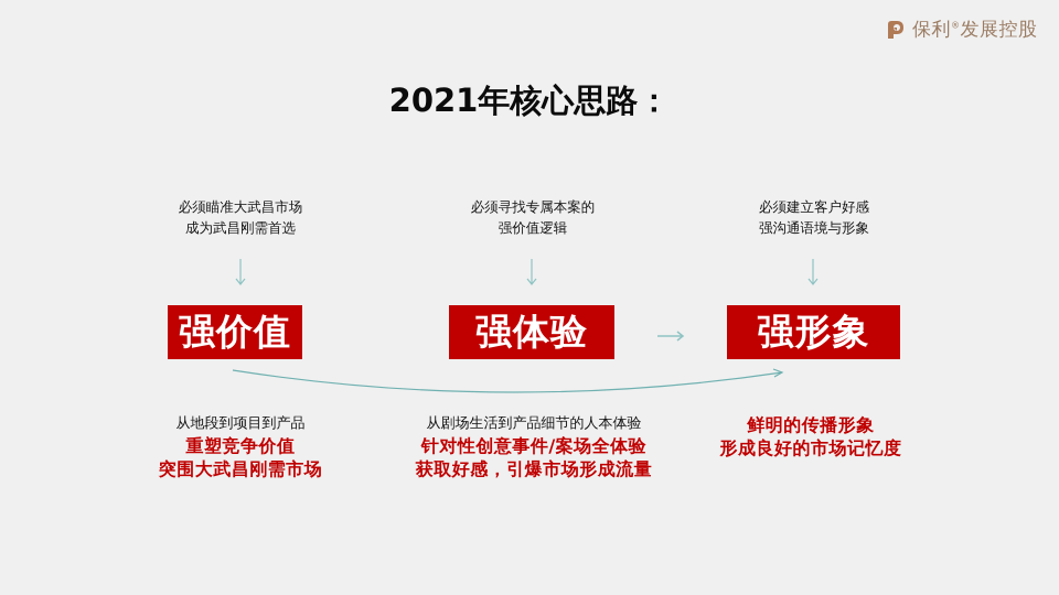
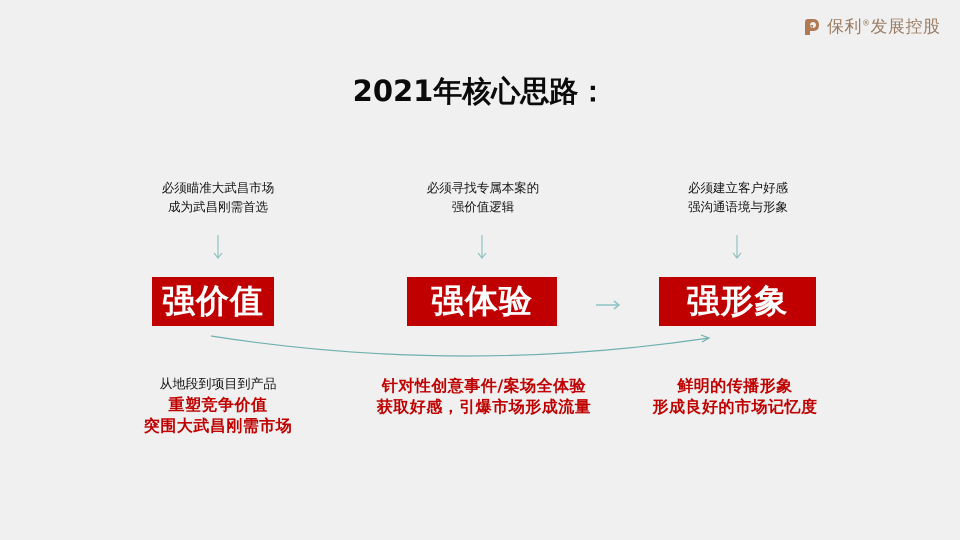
  保利®发展控股
  2021年核心思路：
  必须瞄准大武昌市场
  成为武昌刚需首选
  必须寻找专属本案的
  强价值逻辑
  必须建立客户好感
  强沟通语境与形象
  强价值
  强体验
  强形象
  从地段到项目到产品
  重塑竞争价值
  突围大武昌刚需市场
- 从剧场生活到产品细节的人本体验
  针对性创意事件/案场全体验
  获取好感，引爆市场形成流量
  鲜明的传播形象
  形成良好的市场记忆度
